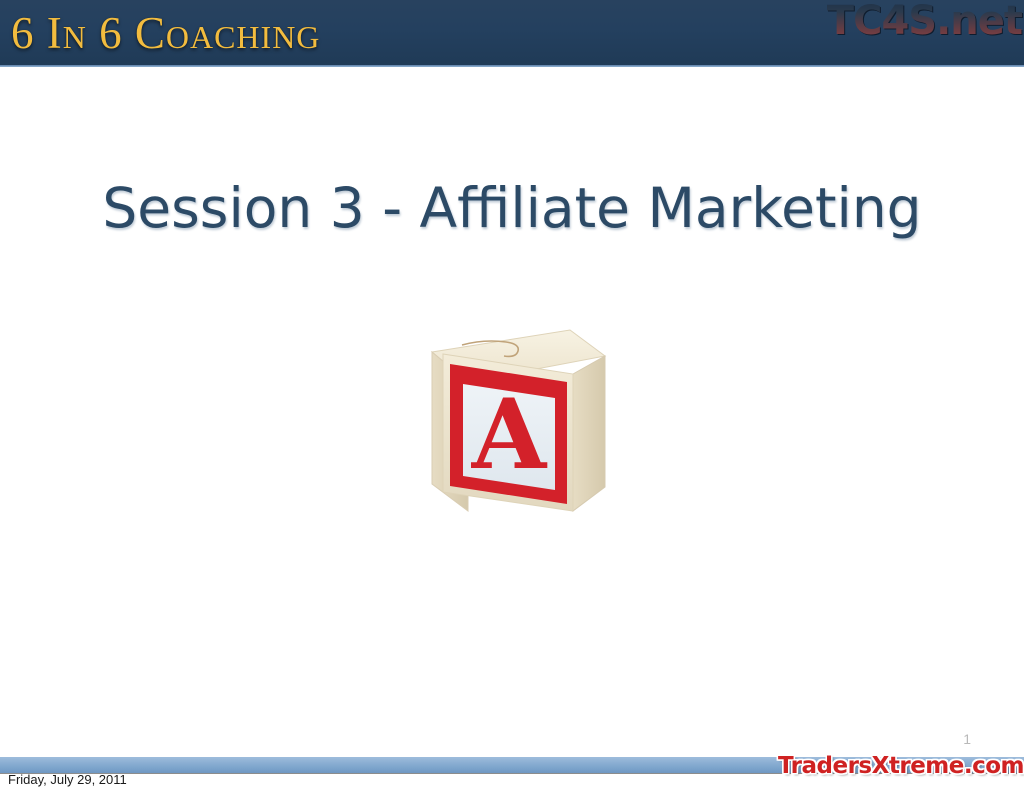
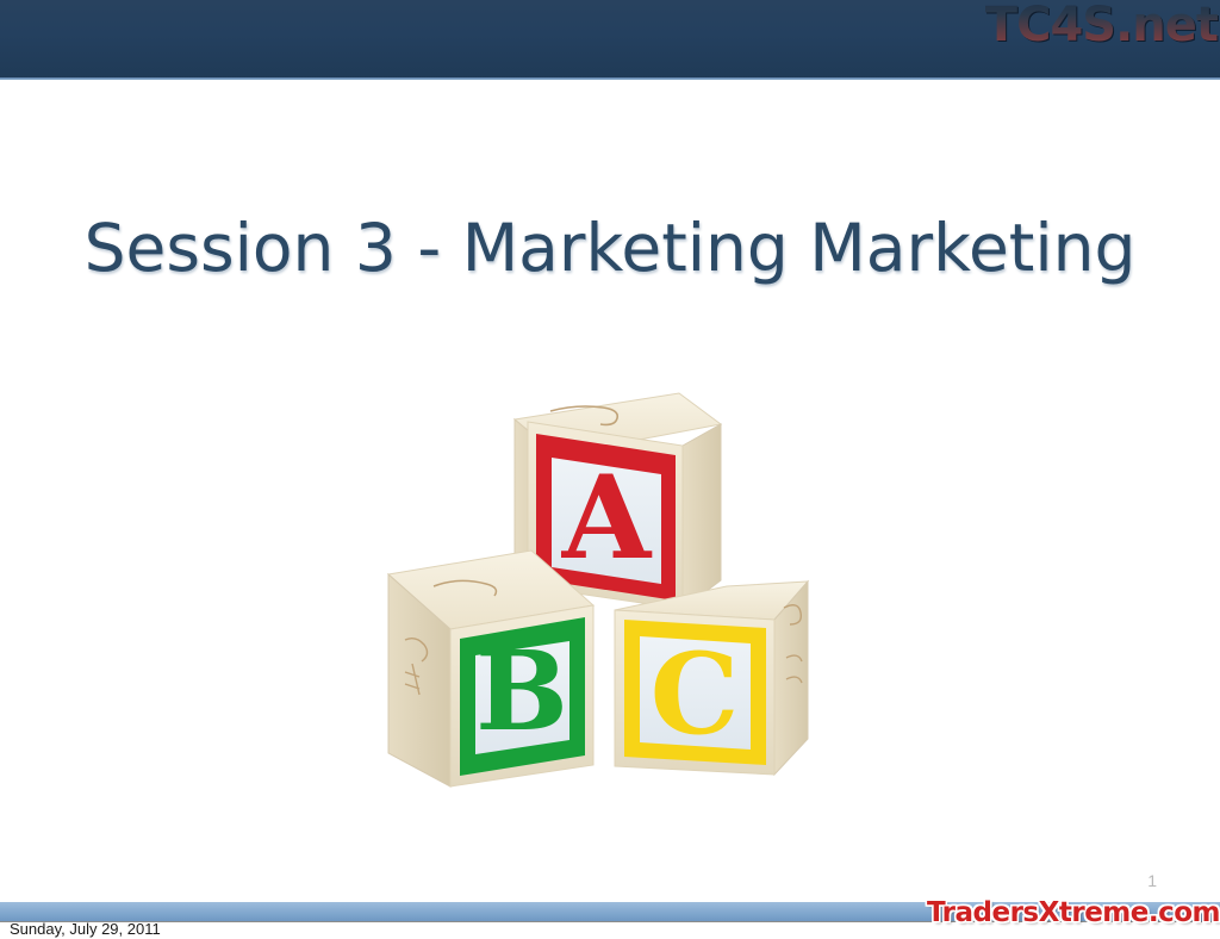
- 6 In 6 Coaching
  TC4S.net
- Session 3 - Affiliate Marketing
+ Session 3 - Marketing Marketing
  A
+ B
+ C
  1
  TradersXtreme.com
- Friday, July 29, 2011
+ Sunday, July 29, 2011
